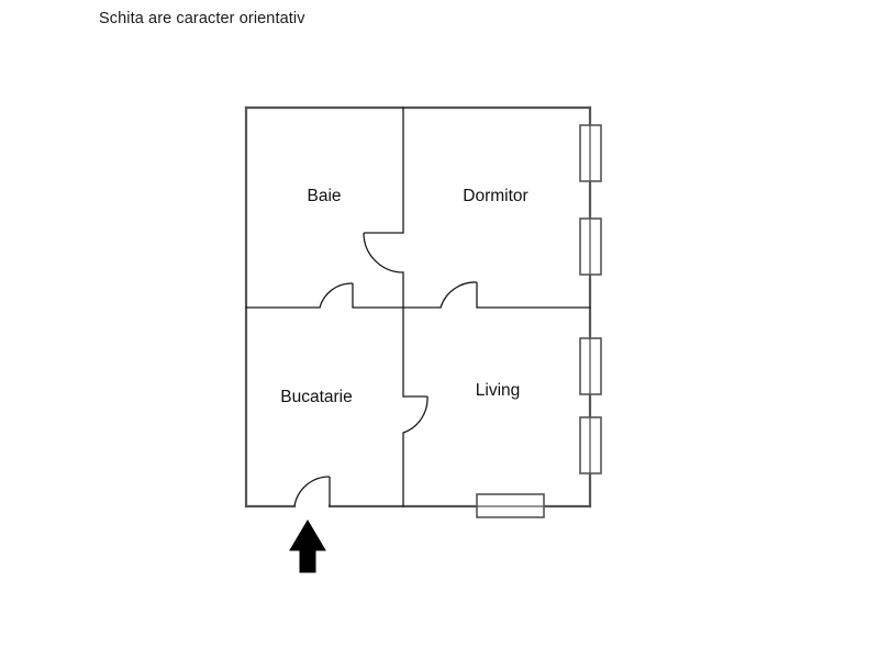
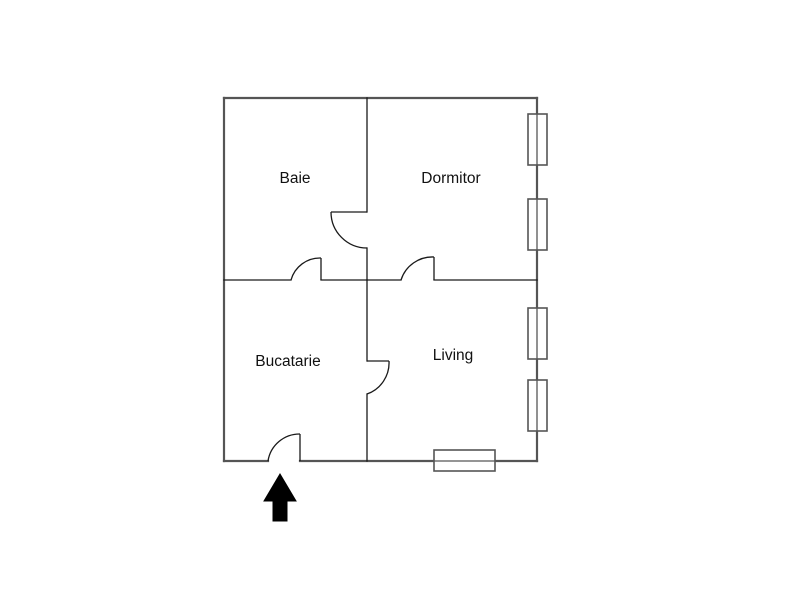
- Schita are caracter orientativ
  Baie
  Dormitor
  Bucatarie
  Living
